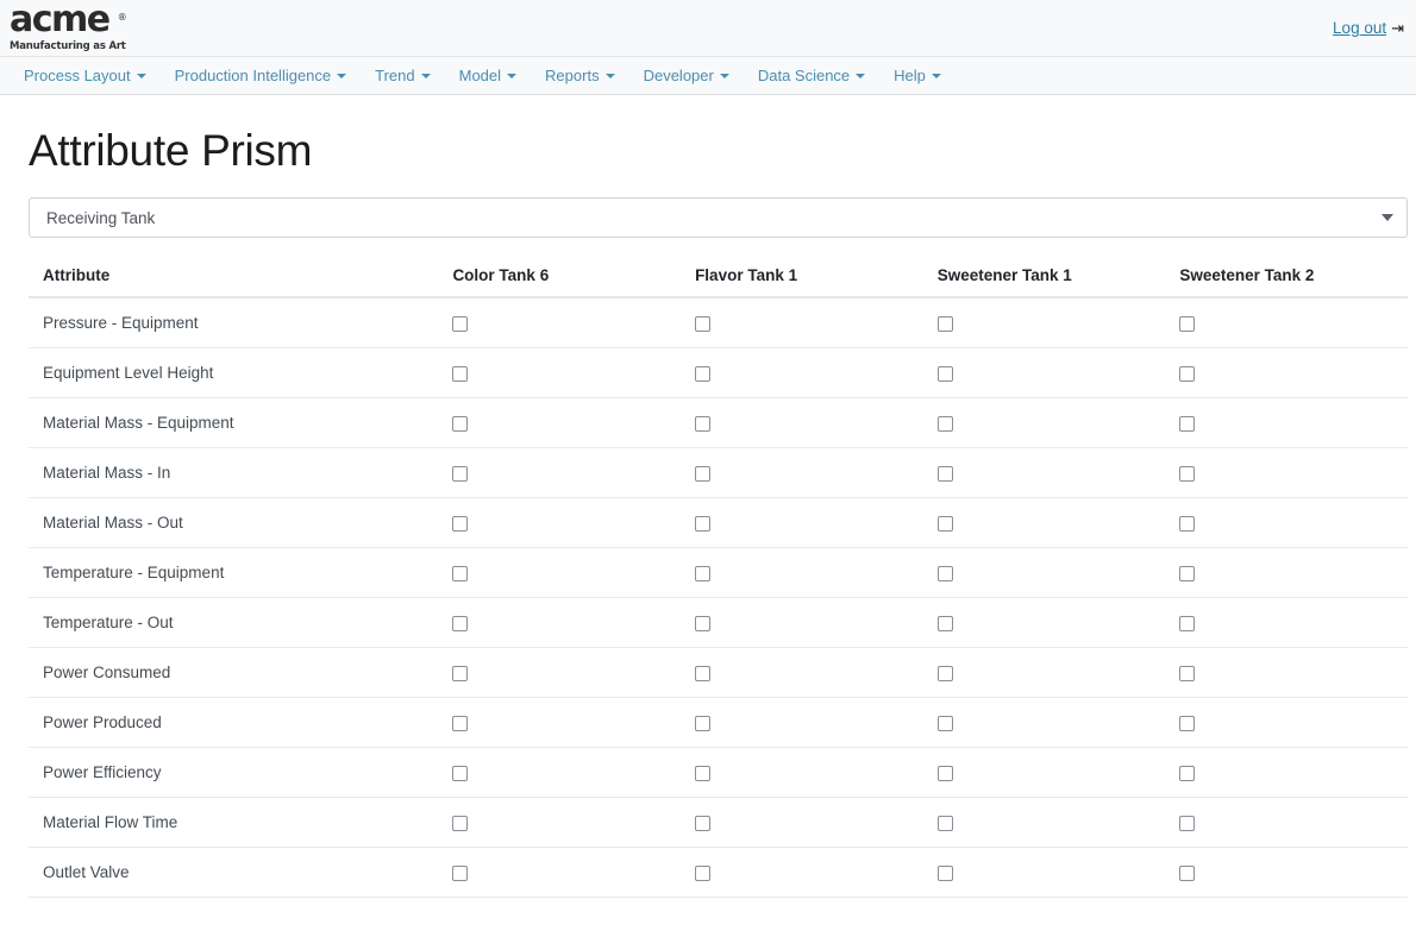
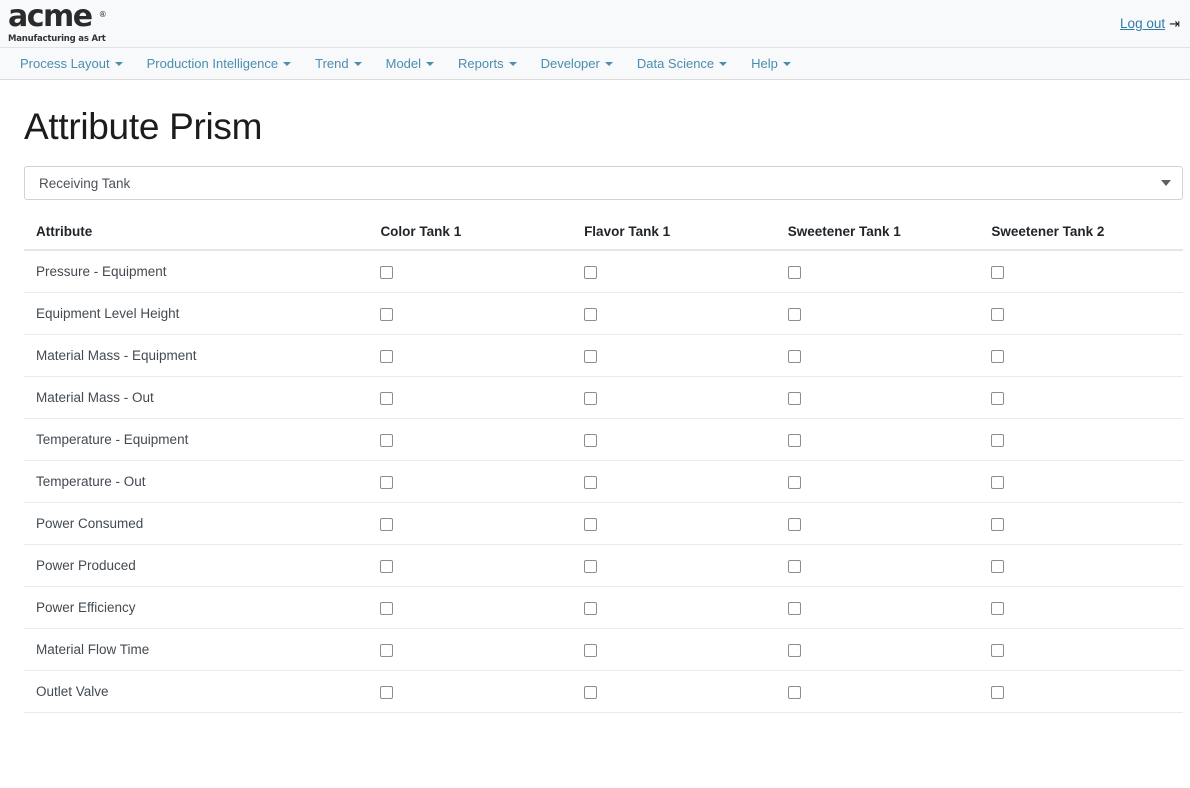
  acme
  ®
  Manufacturing as Art
  Log out
  ⇥
  Process Layout
  Production Intelligence
  Trend
  Model
  Reports
  Developer
  Data Science
  Help
  Attribute Prism
  Receiving Tank
- Attribute	Color Tank 6	Flavor Tank 1	Sweetener Tank 1	Sweetener Tank 2
+ Attribute	Color Tank 1	Flavor Tank 1	Sweetener Tank 1	Sweetener Tank 2
  Pressure - Equipment
  Equipment Level Height
  Material Mass - Equipment
- Material Mass - In
  Material Mass - Out
  Temperature - Equipment
  Temperature - Out
  Power Consumed
  Power Produced
  Power Efficiency
  Material Flow Time
  Outlet Valve
